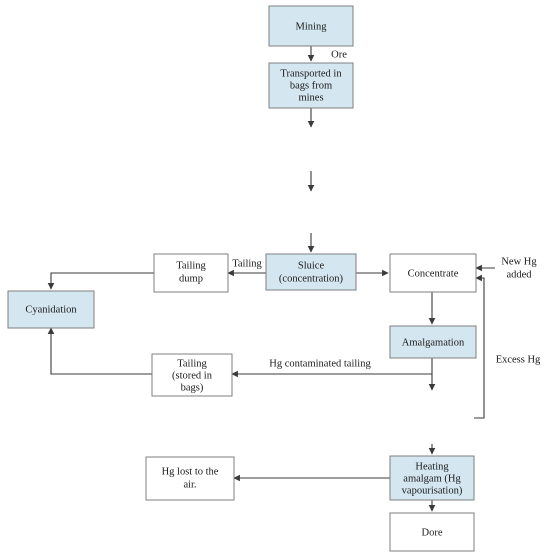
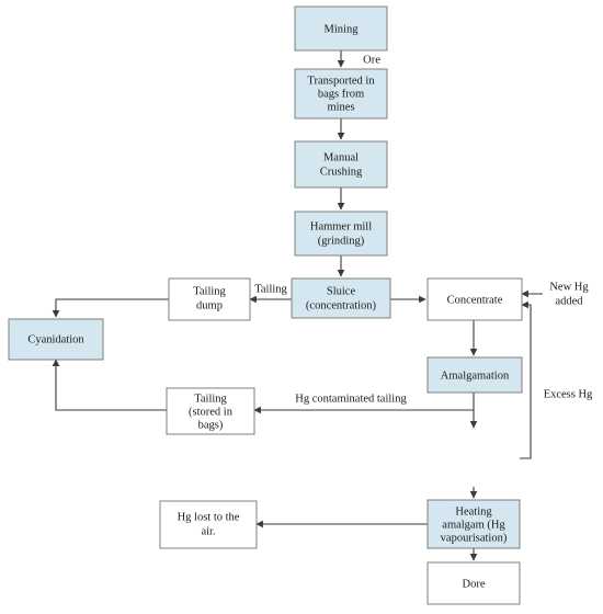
  Mining
  Transported in
  bags from
  mines
+ Manual
+ Crushing
+ Hammer mill
+ (grinding)
  Sluice
  (concentration)
  Tailing
  dump
  Cyanidation
  Concentrate
  Amalgamation
  Tailing
  (stored in
  bags)
  Heating
  amalgam (Hg
  vapourisation)
  Hg lost to the
  air.
  Dore
  Ore
  Tailing
  New Hg
  added
  Hg contaminated tailing
  Excess Hg
